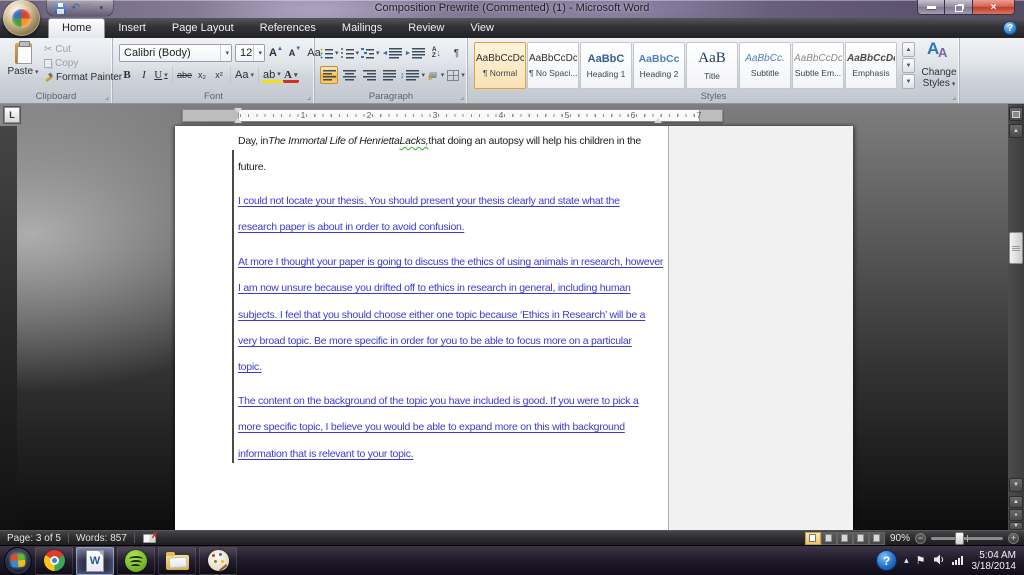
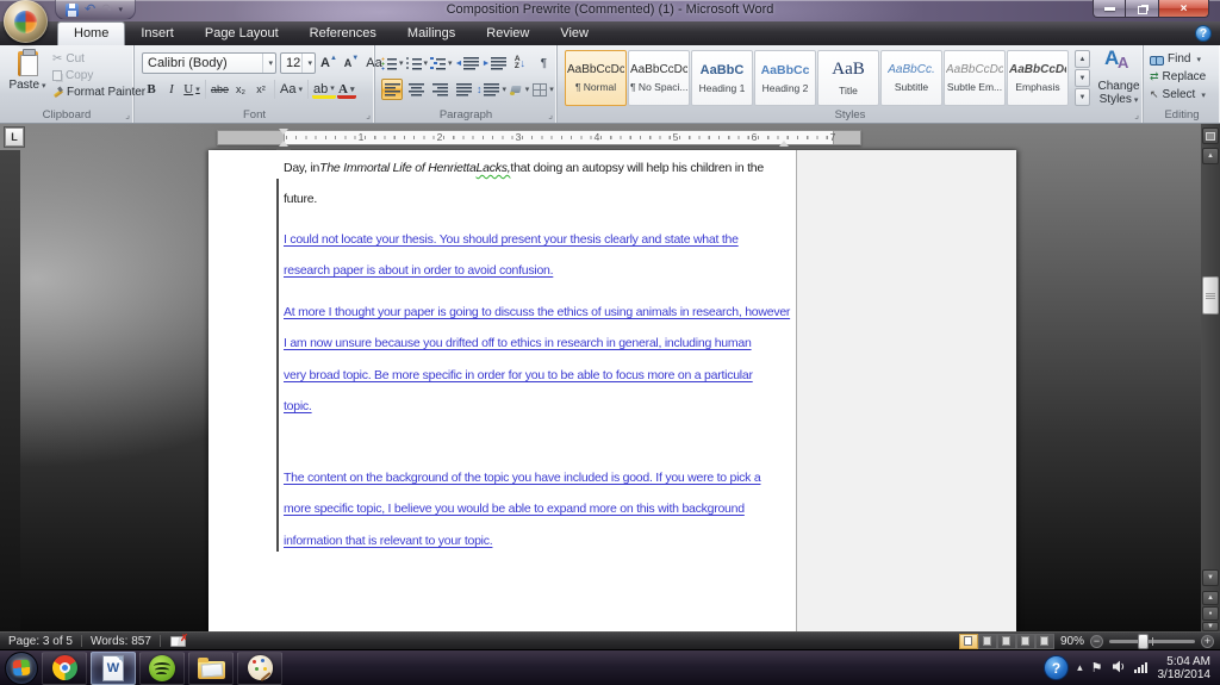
  Composition Prewrite (Commented) (1) - Microsoft Word
  ↶
  ↷
  ×
  Home
  Insert
  Page Layout
  References
  Mailings
  Review
  View
  ?
  Paste
  ✂
  Cut
  Copy
  Format Painter
  ⌟
  Clipboard
  Calibri (Body)
  12
  A
  A
  Aa
  B
  I
  U
  abe
  x₂
  x²
  Aa
  ab
  A
  ⌟
  Font
  ↓
  ¶
  ↕
  ⌟
  Paragraph
  AaBbCcDc
  ¶ Normal
  AaBbCcDc
  ¶ No Spaci...
  AaBbC
  Heading 1
  AaBbCc
  Heading 2
  AaB
  Title
  AaBbCc.
  Subtitle
  AaBbCcDc
  Subtle Em...
  AaBbCcD
  Emphasis
  Change
  Styles
  ⌟
  Styles
+ Find
+ ⇄
+ Replace
+ ↖
+ Select
+ Editing
  L
  1
  2
  3
  4
  5
  6
  7
  Day, in
  The Immortal Life of Henrietta
  Lacks,
  that doing an autopsy will help his children in the
  future.
  I could not locate your thesis. You should present your thesis clearly and state what the
  research paper is about in order to avoid confusion.
  At more I thought your paper is going to discuss the ethics of using animals in research, however
  I am now unsure because you drifted off to ethics in research in general, including human
- subjects. I feel that you should choose either one topic because ‘Ethics in Research’ will be a
  very broad topic. Be more specific in order for you to be able to focus more on a particular
  topic.
  The content on the background of the topic you have included is good. If you were to pick a
  more specific topic, I believe you would be able to expand more on this with background
  information that is relevant to your topic.
  Page: 3 of 5
  Words: 857
  90%
  −
  +
  W
  ?
  ▴
  ⚑
  5:04 AM
  3/18/2014
